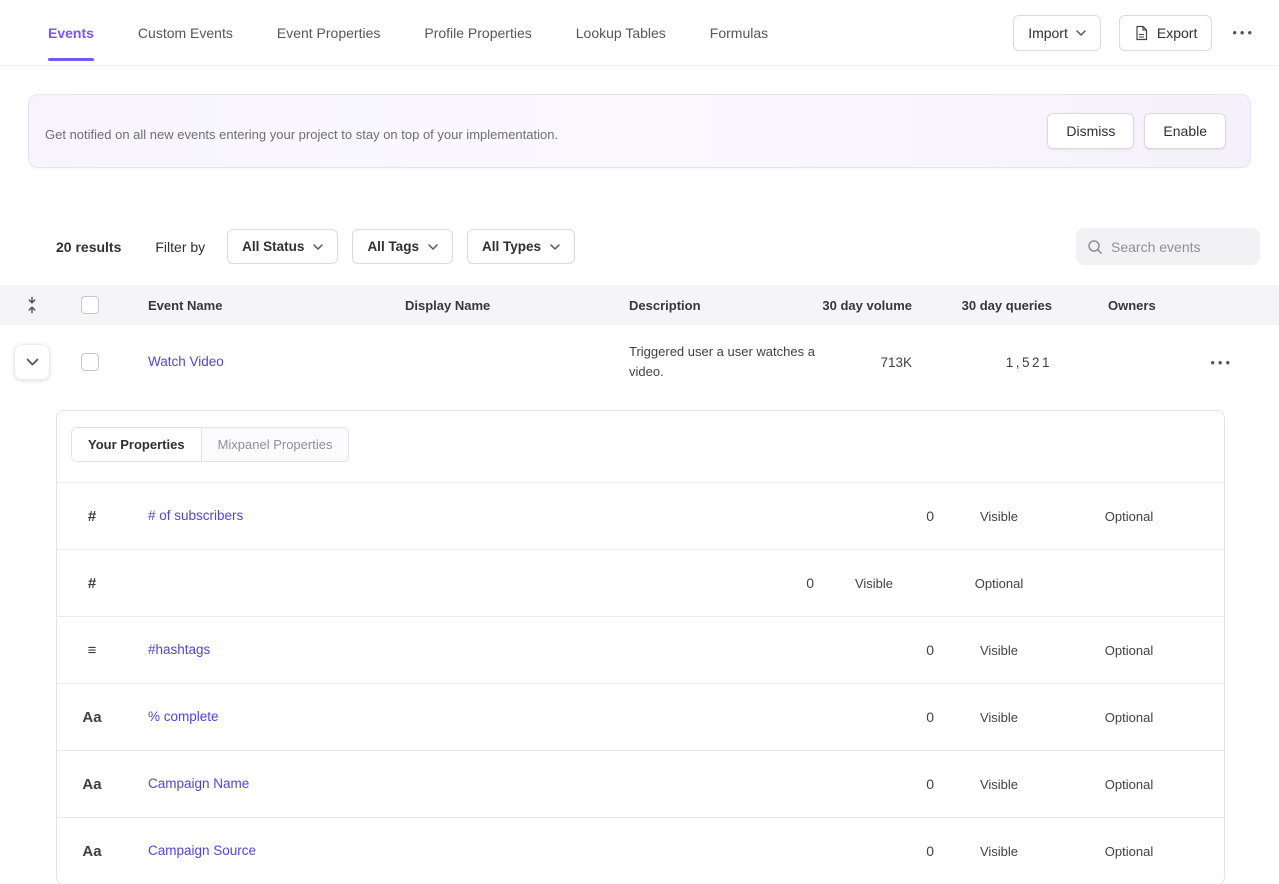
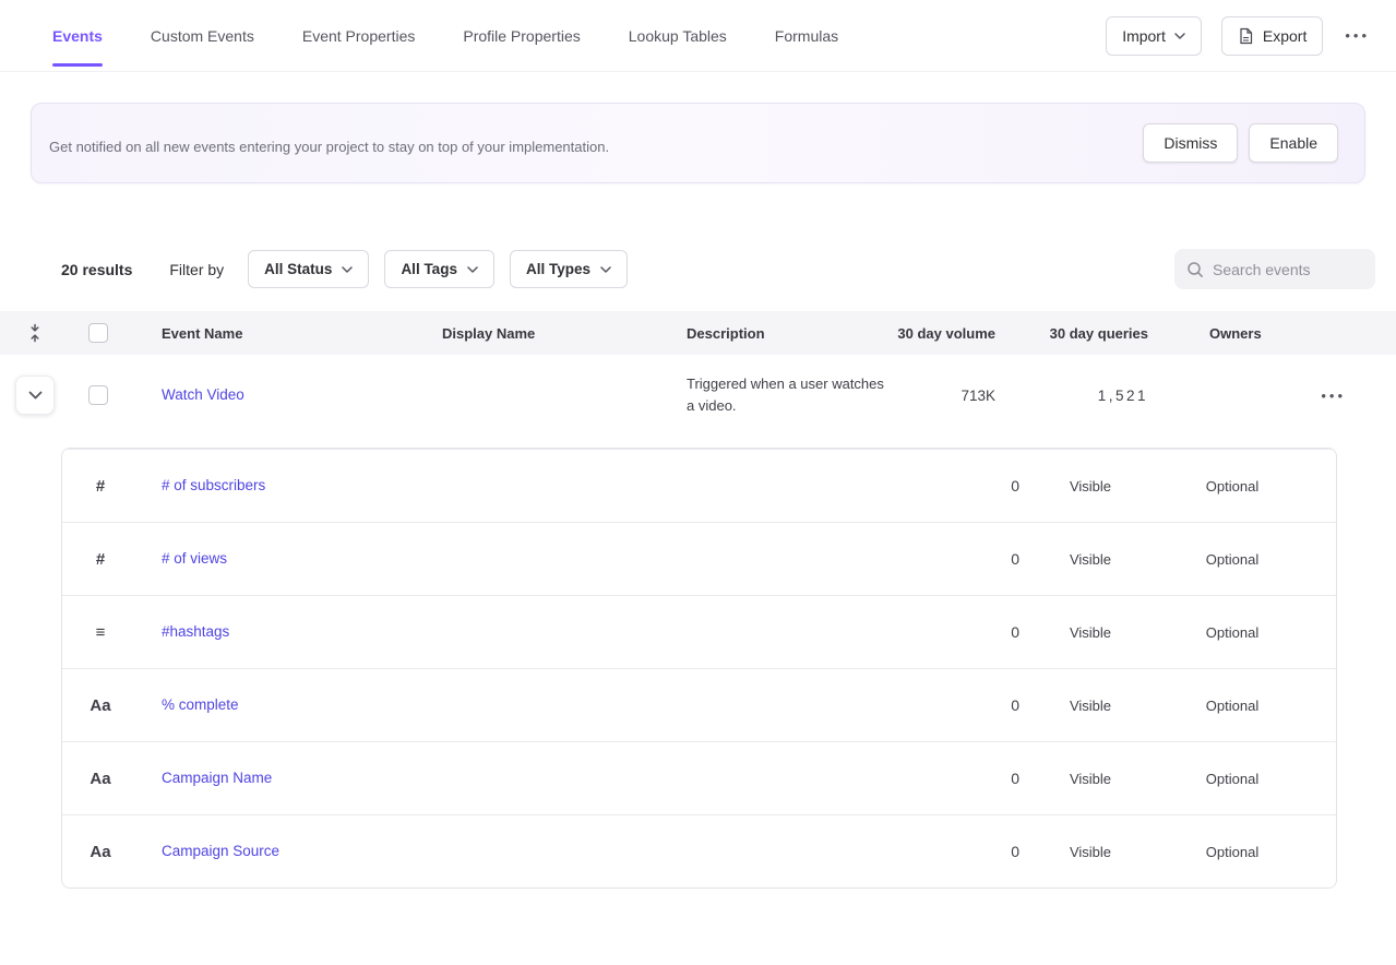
  Events
  Custom Events
  Event Properties
  Profile Properties
  Lookup Tables
  Formulas
  Import
  Export
  •••
  Get notified on all new events entering your project to stay on top of your implementation.
  Dismiss
  Enable
  20 results
  Filter by
  All Status
  All Tags
  All Types
  Search events
  Event Name
  Display Name
  Description
  30 day volume
  30 day queries
  Owners
  Watch Video
- Triggered user a user watches a video.
+ Triggered when a user watches a video.
  713K
  1,521
  •••
- Your Properties
- Mixpanel Properties
  #
  # of subscribers
  0
  Visible
  Optional
  #
+ # of views
  0
  Visible
  Optional
  ≡
  #hashtags
  0
  Visible
  Optional
  Aa
  % complete
  0
  Visible
  Optional
  Aa
  Campaign Name
  0
  Visible
  Optional
  Aa
  Campaign Source
  0
  Visible
  Optional
